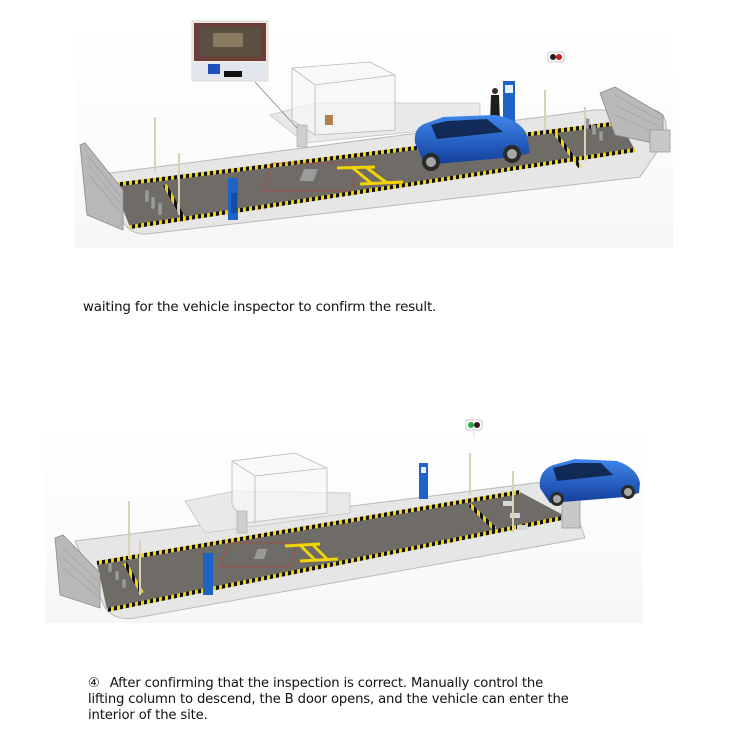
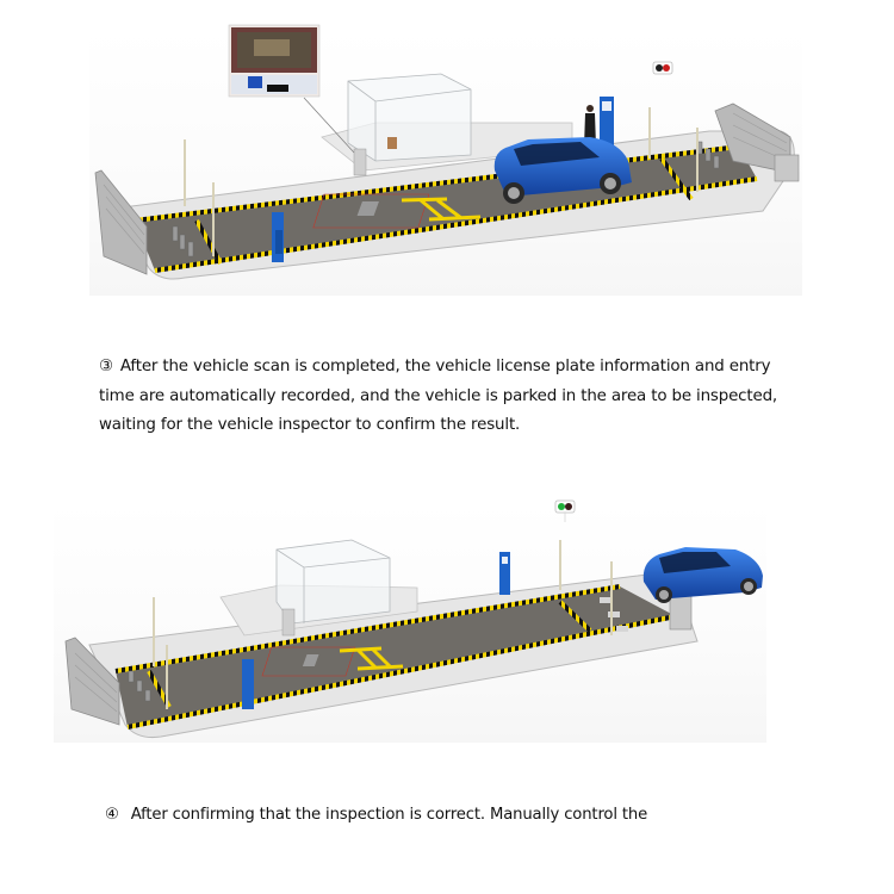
+ ③ After the vehicle scan is completed, the vehicle license plate information and entry
+ time are automatically recorded, and the vehicle is parked in the area to be inspected,
  waiting for the vehicle inspector to confirm the result.
  ④ After confirming that the inspection is correct. Manually control the
- lifting column to descend, the B door opens, and the vehicle can enter the
- interior of the site.
